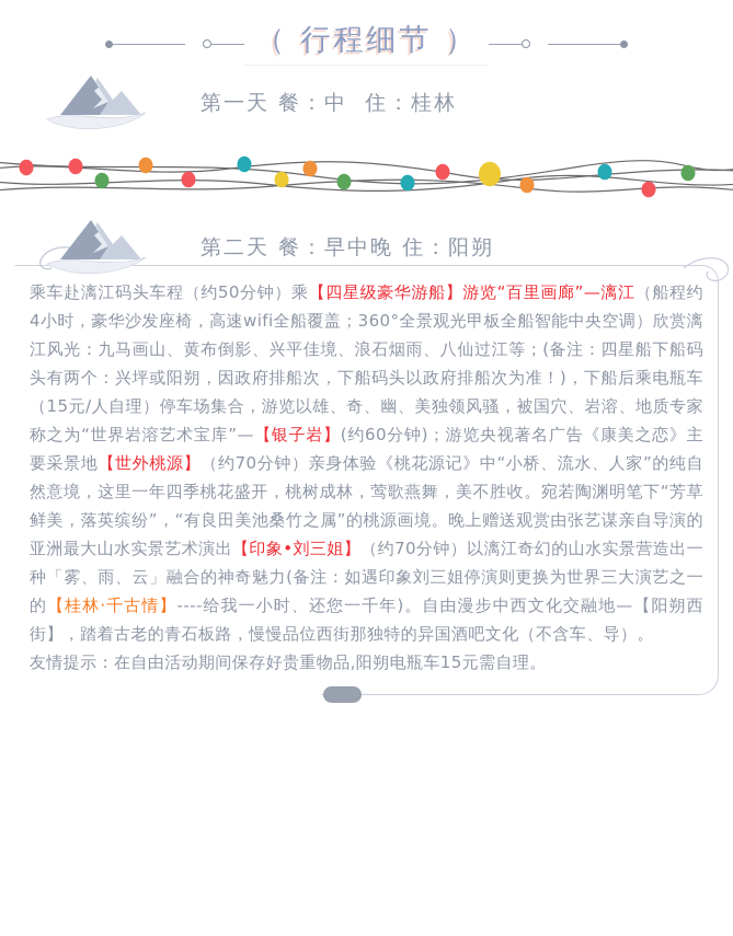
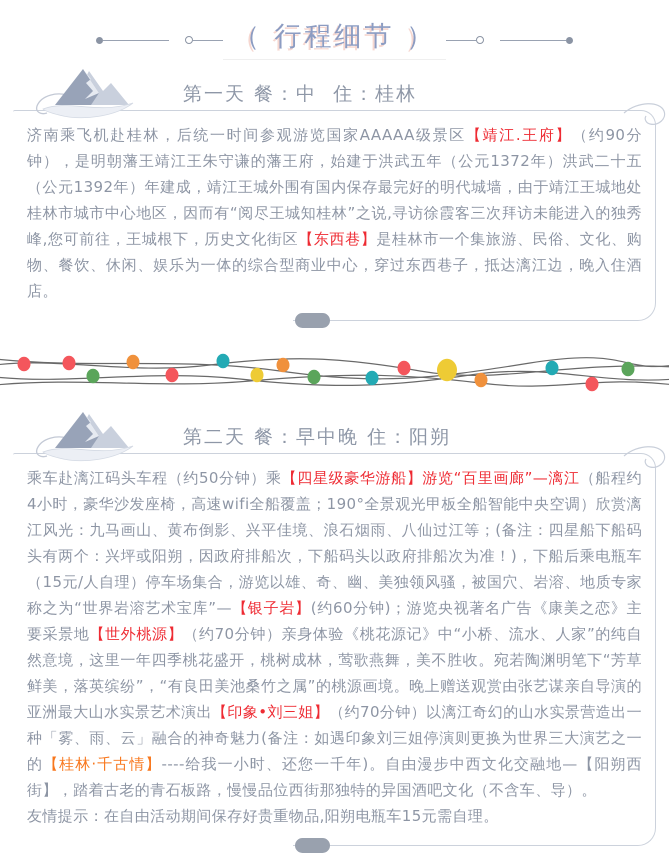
  （ 行程细节 ）
  第一天 餐：中 住：桂林
+ 济南乘飞机赴桂林，后统一时间参观游览国家AAAAA级景区【靖江.王府】（约90分钟），是明朝藩王靖江王朱守谦的藩王府，始建于洪武五年（公元1372年）洪武二十五（公元1392年）年建成，靖江王城外围有国内保存最完好的明代城墙，由于靖江王城地处桂林市城市中心地区，因而有“阅尽王城知桂林”之说,寻访徐霞客三次拜访未能进入的独秀峰,您可前往，王城根下，历史文化街区【东西巷】是桂林市一个集旅游、民俗、文化、购物、餐饮、休闲、娱乐为一体的综合型商业中心，穿过东西巷子，抵达漓江边，晚入住酒店。
  第二天 餐：早中晚 住：阳朔
- 乘车赴漓江码头车程（约50分钟）乘【四星级豪华游船】游览“百里画廊”—漓江（船程约4小时，豪华沙发座椅，高速wifi全船覆盖；360°全景观光甲板全船智能中央空调）欣赏漓江风光：九马画山、黄布倒影、兴平佳境、浪石烟雨、八仙过江等；(备注：四星船下船码头有两个：兴坪或阳朔，因政府排船次，下船码头以政府排船次为准！)，下船后乘电瓶车（15元/人自理）停车场集合，游览以雄、奇、幽、美独领风骚，被国穴、岩溶、地质专家称之为“世界岩溶艺术宝库”—【银子岩】(约60分钟)；游览央视著名广告《康美之恋》主要采景地【世外桃源】（约70分钟）亲身体验《桃花源记》中“小桥、流水、人家”的纯自然意境，这里一年四季桃花盛开，桃树成林，莺歌燕舞，美不胜收。宛若陶渊明笔下“芳草鲜美，落英缤纷”，“有良田美池桑竹之属”的桃源画境。晚上赠送观赏由张艺谋亲自导演的亚洲最大山水实景艺术演出【印象•刘三姐】（约70分钟）以漓江奇幻的山水实景营造出一种「雾、雨、云」融合的神奇魅力(备注：如遇印象刘三姐停演则更换为世界三大演艺之一的【桂林·千古情】----给我一小时、还您一千年)。自由漫步中西文化交融地—【阳朔西街】，踏着古老的青石板路，慢慢品位西街那独特的异国酒吧文化（不含车、导）。
+ 乘车赴漓江码头车程（约50分钟）乘【四星级豪华游船】游览“百里画廊”—漓江（船程约4小时，豪华沙发座椅，高速wifi全船覆盖；190°全景观光甲板全船智能中央空调）欣赏漓江风光：九马画山、黄布倒影、兴平佳境、浪石烟雨、八仙过江等；(备注：四星船下船码头有两个：兴坪或阳朔，因政府排船次，下船码头以政府排船次为准！)，下船后乘电瓶车（15元/人自理）停车场集合，游览以雄、奇、幽、美独领风骚，被国穴、岩溶、地质专家称之为“世界岩溶艺术宝库”—【银子岩】(约60分钟)；游览央视著名广告《康美之恋》主要采景地【世外桃源】（约70分钟）亲身体验《桃花源记》中“小桥、流水、人家”的纯自然意境，这里一年四季桃花盛开，桃树成林，莺歌燕舞，美不胜收。宛若陶渊明笔下“芳草鲜美，落英缤纷”，“有良田美池桑竹之属”的桃源画境。晚上赠送观赏由张艺谋亲自导演的亚洲最大山水实景艺术演出【印象•刘三姐】（约70分钟）以漓江奇幻的山水实景营造出一种「雾、雨、云」融合的神奇魅力(备注：如遇印象刘三姐停演则更换为世界三大演艺之一的【桂林·千古情】----给我一小时、还您一千年)。自由漫步中西文化交融地—【阳朔西街】，踏着古老的青石板路，慢慢品位西街那独特的异国酒吧文化（不含车、导）。
  友情提示：在自由活动期间保存好贵重物品,阳朔电瓶车15元需自理。
